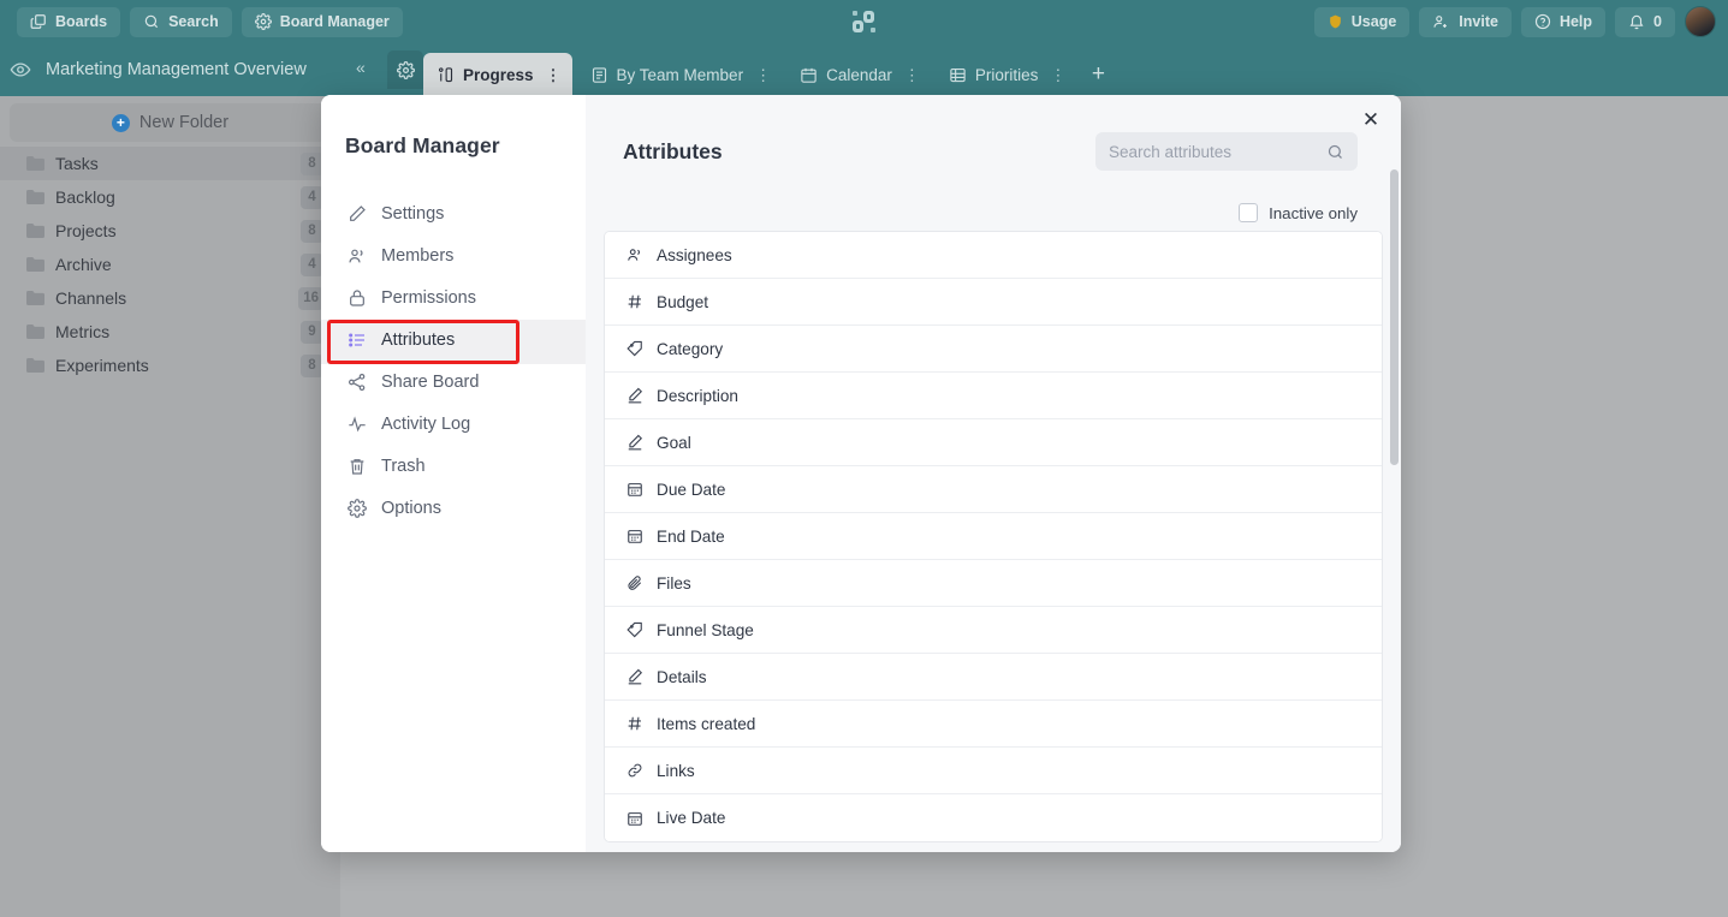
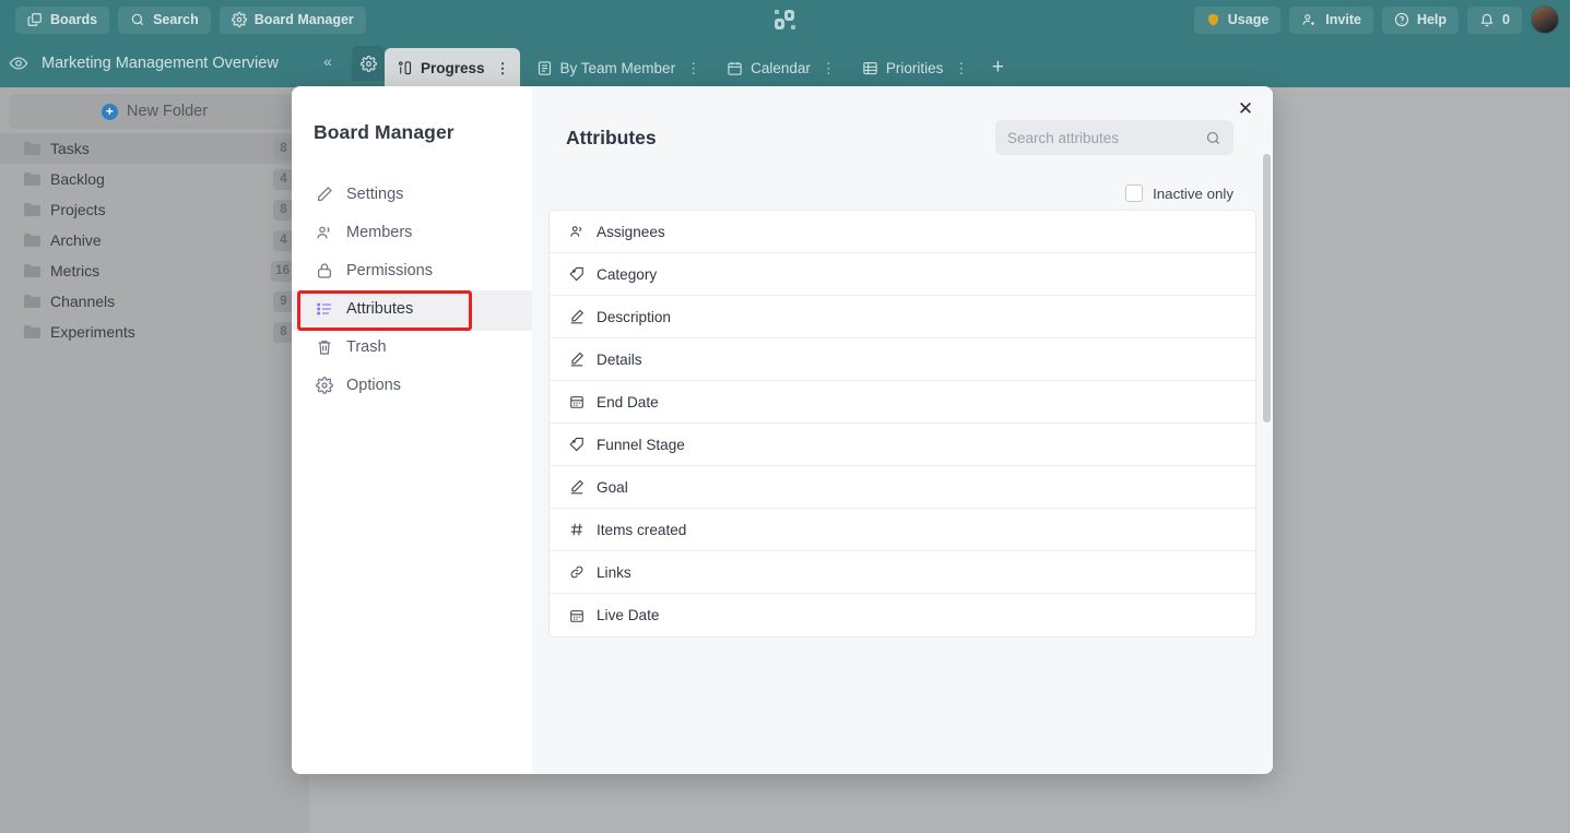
  Boards
  Search
  Board Manager
  Usage
  Invite
  Help
  0
  Marketing Management Overview
  «
  Progress
  ⋮
  By Team Member
  ⋮
  Calendar
  ⋮
  Priorities
  ⋮
  +
  +
  New Folder
  Tasks
  8
  Backlog
  4
  Projects
  8
  Archive
  4
- Channels
+ Metrics
  16
- Metrics
+ Channels
  9
  Experiments
  8
  Board Manager
  Settings
  Members
  Permissions
  Attributes
- Share Board
- Activity Log
  Trash
  Options
  ✕
  Attributes
  Search attributes
  Inactive only
  Assignees
- Budget
  Category
  Description
- Goal
+ Details
- Due Date
  End Date
- Files
  Funnel Stage
- Details
+ Goal
  Items created
  Links
  Live Date
